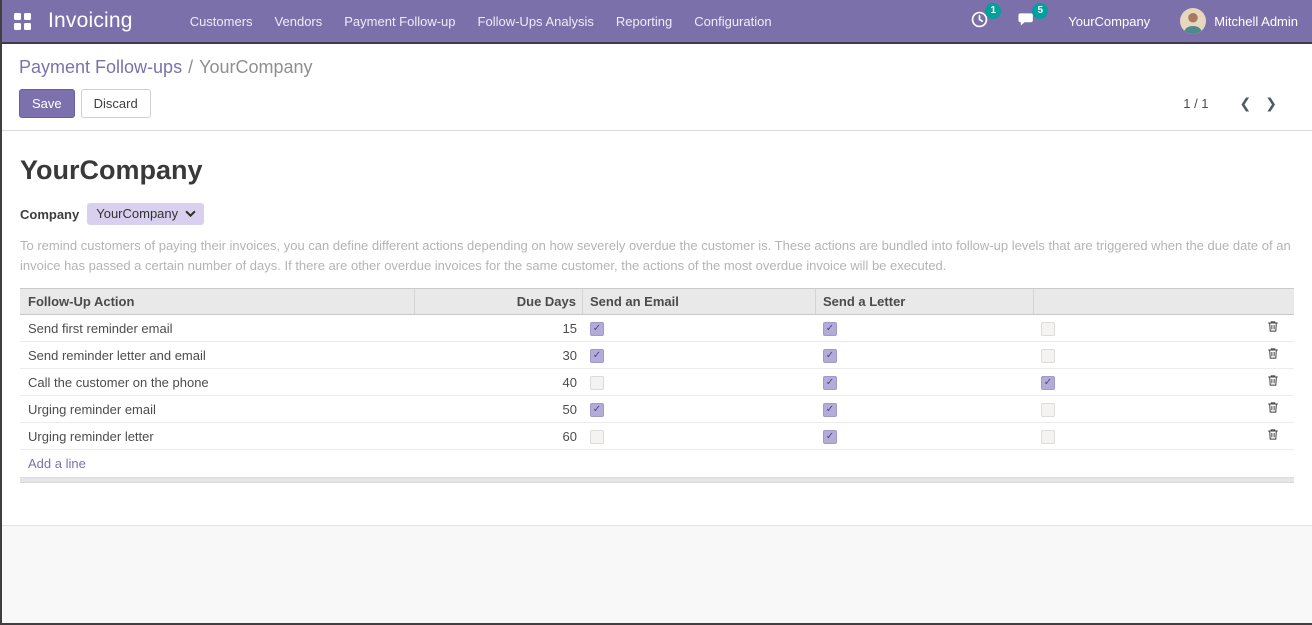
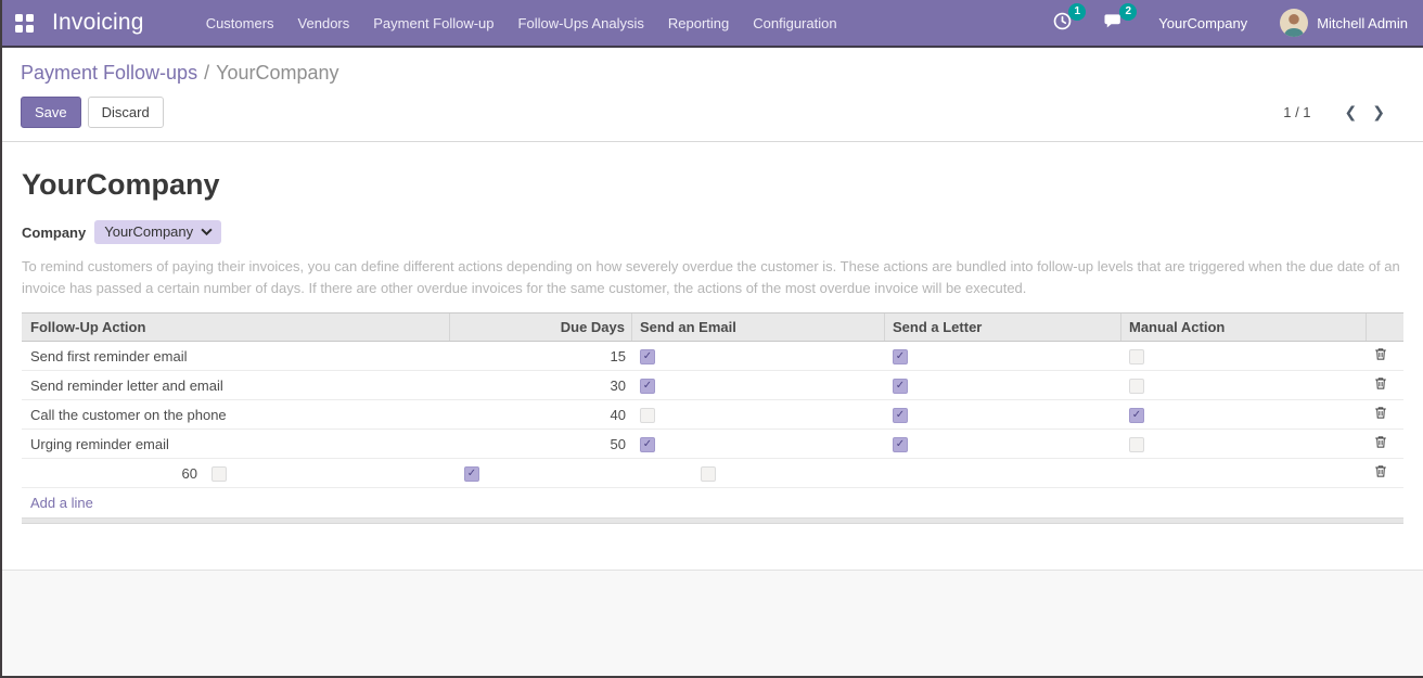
  Invoicing
  Customers
  Vendors
  Payment Follow-up
  Follow-Ups Analysis
  Reporting
  Configuration
  1
- 5
+ 2
  YourCompany
  Mitchell Admin
  Payment Follow-ups / YourCompany
  Save
  Discard
  1 / 1
  ❮
  ❯
  YourCompany
  Company
  YourCompany
  To remind customers of paying their invoices, you can define different actions depending on how severely overdue the customer is. These actions are bundled into follow-up levels that are triggered when the due date of an invoice has passed a certain number of days. If there are other overdue invoices for the same customer, the actions of the most overdue invoice will be executed.
  Follow-Up Action
  Due Days
  Send an Email
  Send a Letter
+ Manual Action
  Send first reminder email
  15
  ✓
  ✓
  Send reminder letter and email
  30
  ✓
  ✓
  Call the customer on the phone
  40
  ✓
  ✓
  Urging reminder email
  50
  ✓
  ✓
- Urging reminder letter
  60
  ✓
  Add a line
